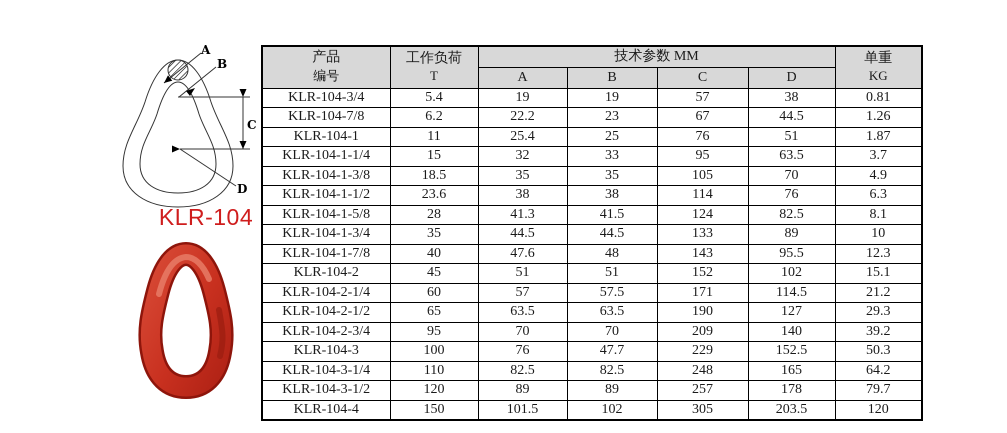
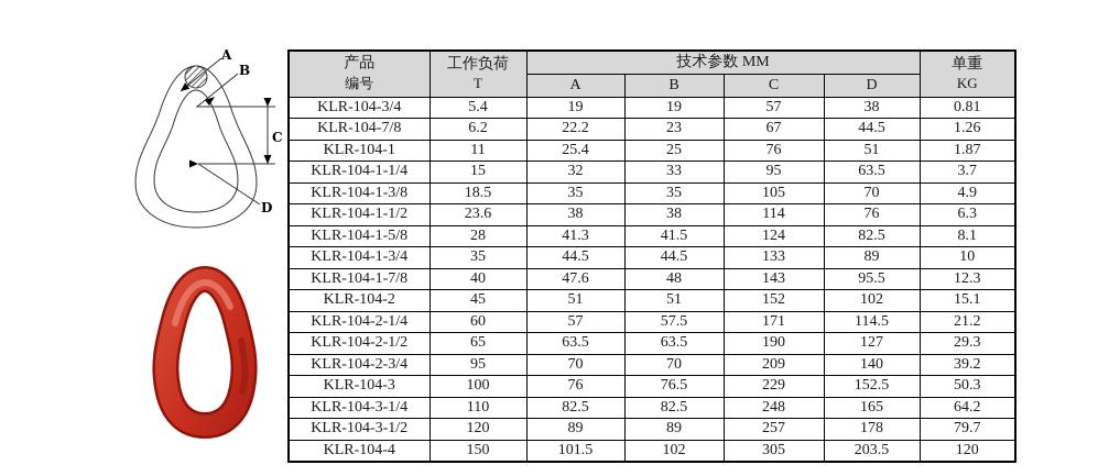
  A
  B
  C
  D
- KLR-104
  产品 编号	工作负荷 T	技术参数 MM	单重 KG
  A	B	C	D
  KLR-104-3/4	5.4	19	19	57	38	0.81
  KLR-104-7/8	6.2	22.2	23	67	44.5	1.26
  KLR-104-1	11	25.4	25	76	51	1.87
  KLR-104-1-1/4	15	32	33	95	63.5	3.7
  KLR-104-1-3/8	18.5	35	35	105	70	4.9
  KLR-104-1-1/2	23.6	38	38	114	76	6.3
  KLR-104-1-5/8	28	41.3	41.5	124	82.5	8.1
  KLR-104-1-3/4	35	44.5	44.5	133	89	10
  KLR-104-1-7/8	40	47.6	48	143	95.5	12.3
  KLR-104-2	45	51	51	152	102	15.1
  KLR-104-2-1/4	60	57	57.5	171	114.5	21.2
  KLR-104-2-1/2	65	63.5	63.5	190	127	29.3
  KLR-104-2-3/4	95	70	70	209	140	39.2
- KLR-104-3	100	76	47.7	229	152.5	50.3
+ KLR-104-3	100	76	76.5	229	152.5	50.3
  KLR-104-3-1/4	110	82.5	82.5	248	165	64.2
  KLR-104-3-1/2	120	89	89	257	178	79.7
  KLR-104-4	150	101.5	102	305	203.5	120
